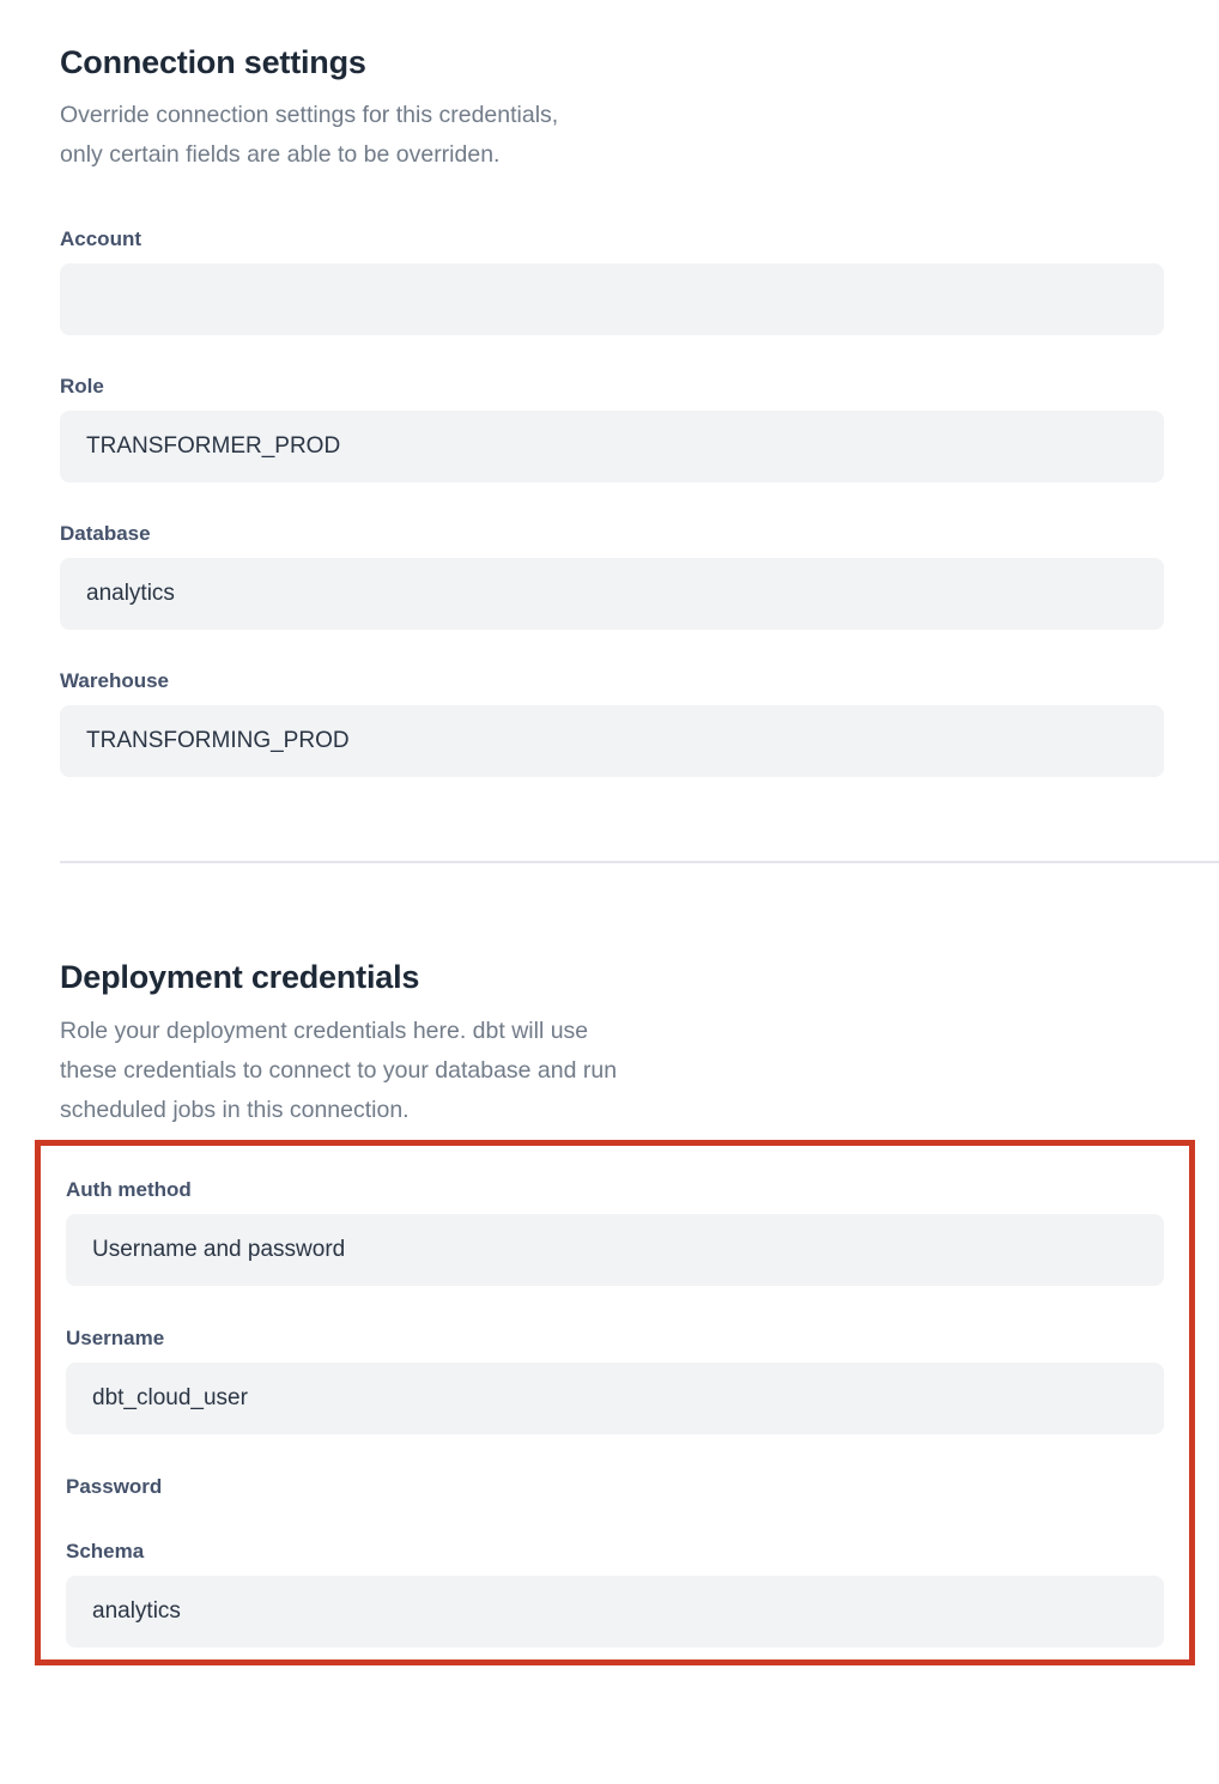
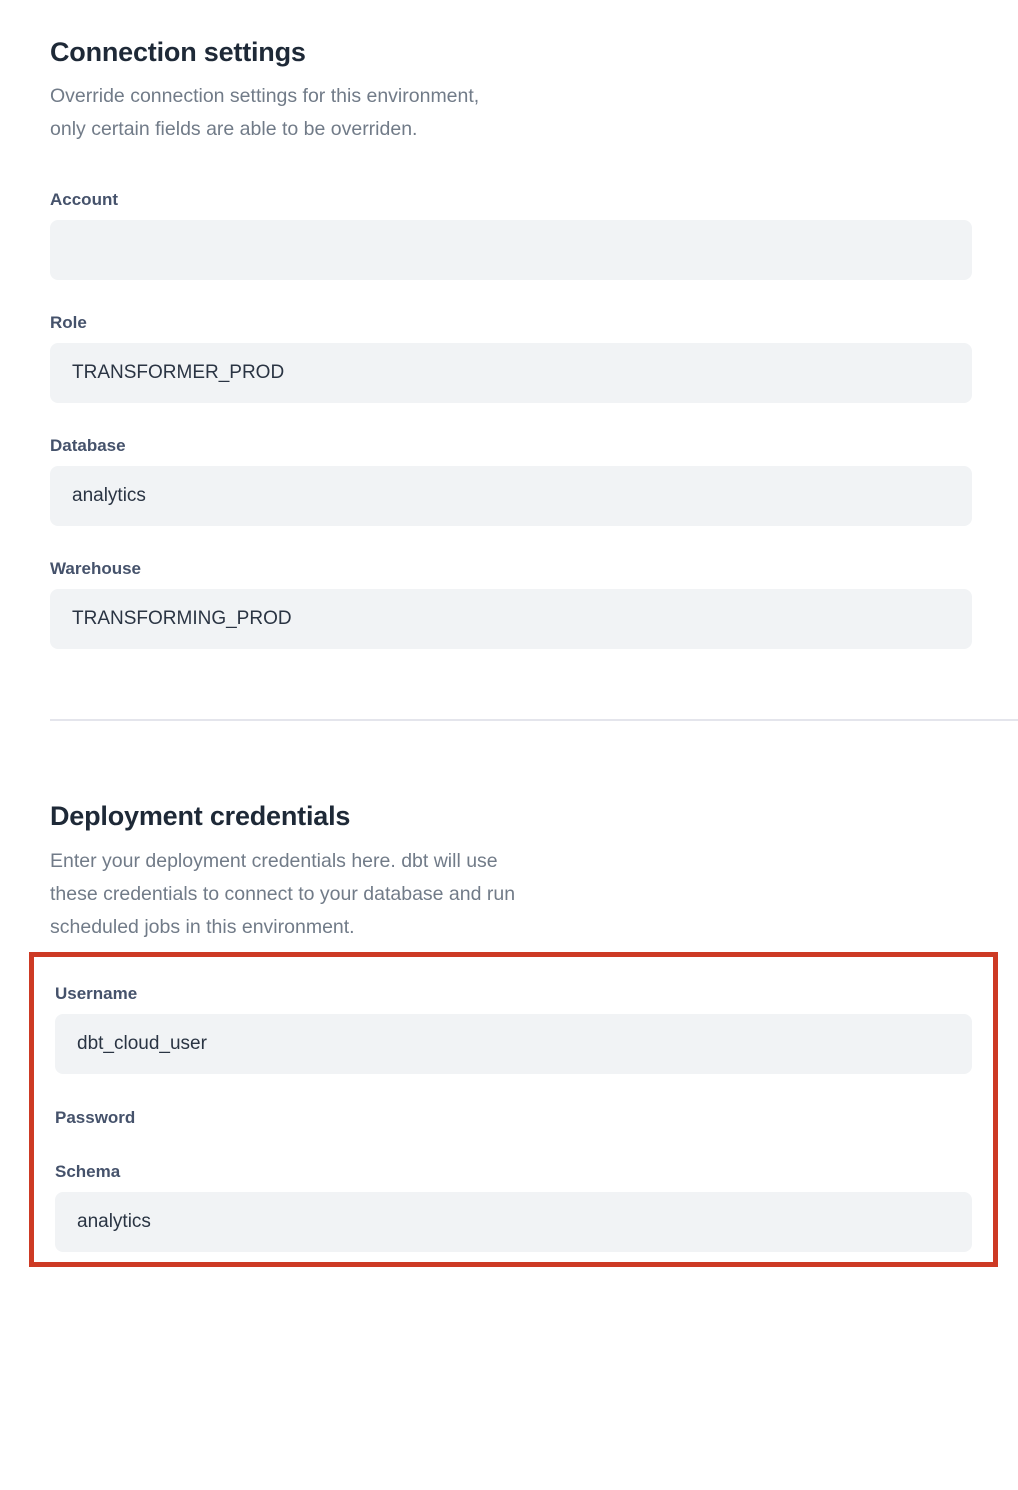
  Connection settings
- Override connection settings for this credentials,
+ Override connection settings for this environment,
  only certain fields are able to be overriden.
  Account
  Role
  TRANSFORMER_PROD
  Database
  analytics
  Warehouse
  TRANSFORMING_PROD
  Deployment credentials
- Role your deployment credentials here. dbt will use
+ Enter your deployment credentials here. dbt will use
  these credentials to connect to your database and run
- scheduled jobs in this connection.
+ scheduled jobs in this environment.
- Auth method
- Username and password
  Username
  dbt_cloud_user
  Password
  Schema
  analytics
